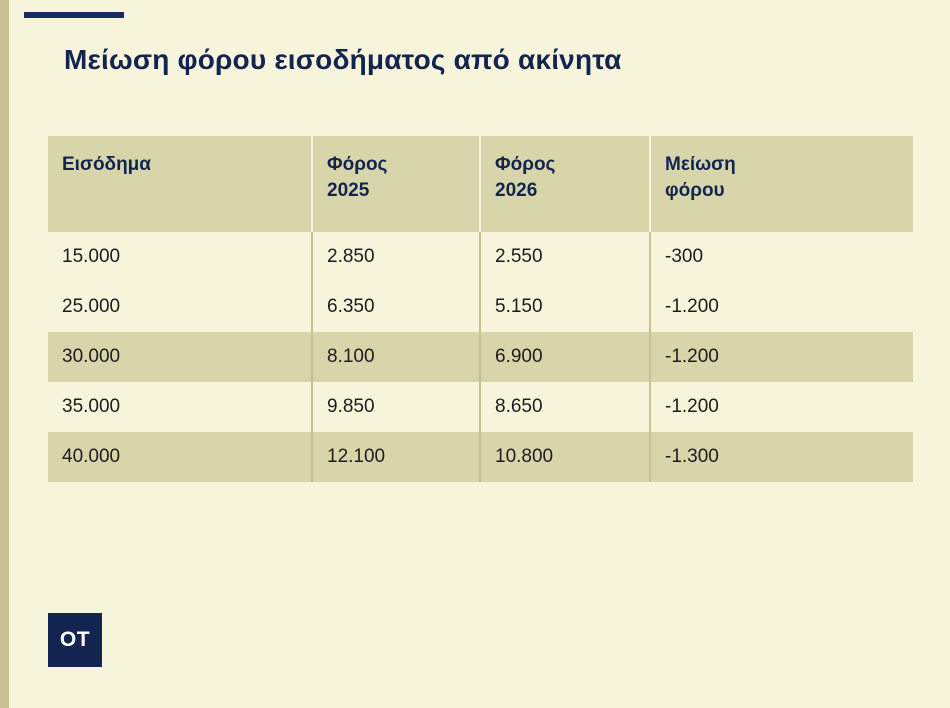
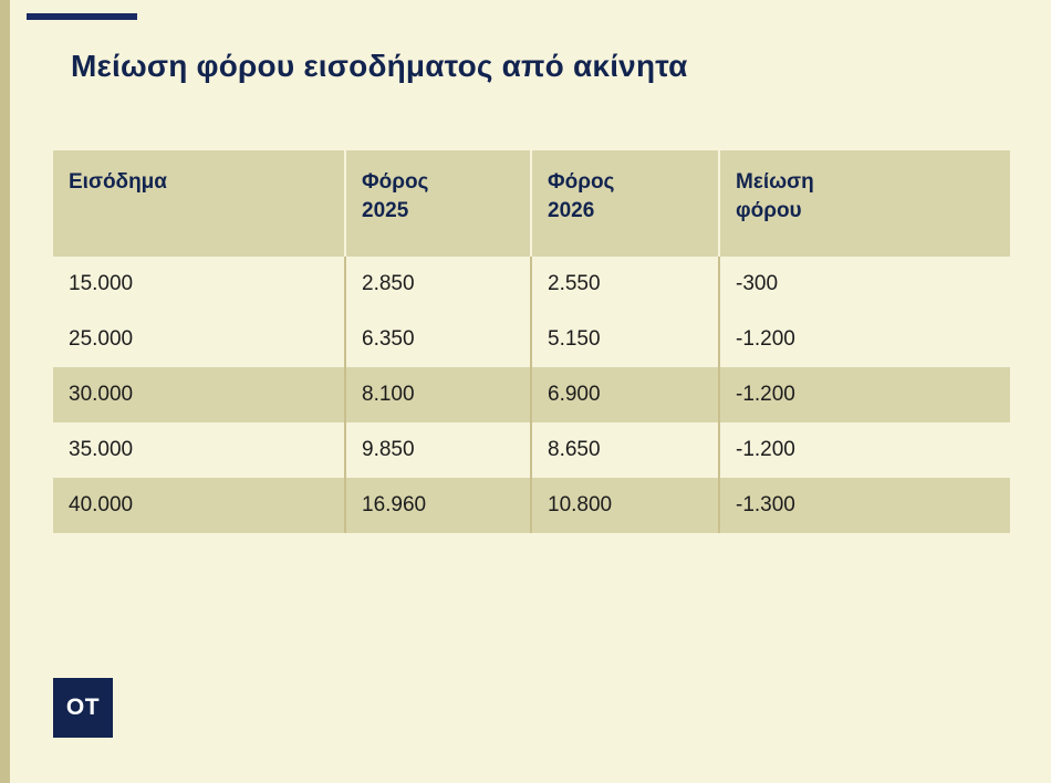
  Μείωση φόρου εισοδήματος από ακίνητα
  Εισόδημα	Φόρος 2025	Φόρος 2026	Μείωση φόρου
  15.000	2.850	2.550	-300
  25.000	6.350	5.150	-1.200
  30.000	8.100	6.900	-1.200
  35.000	9.850	8.650	-1.200
- 40.000	12.100	10.800	-1.300
+ 40.000	16.960	10.800	-1.300
  ΟΤ
